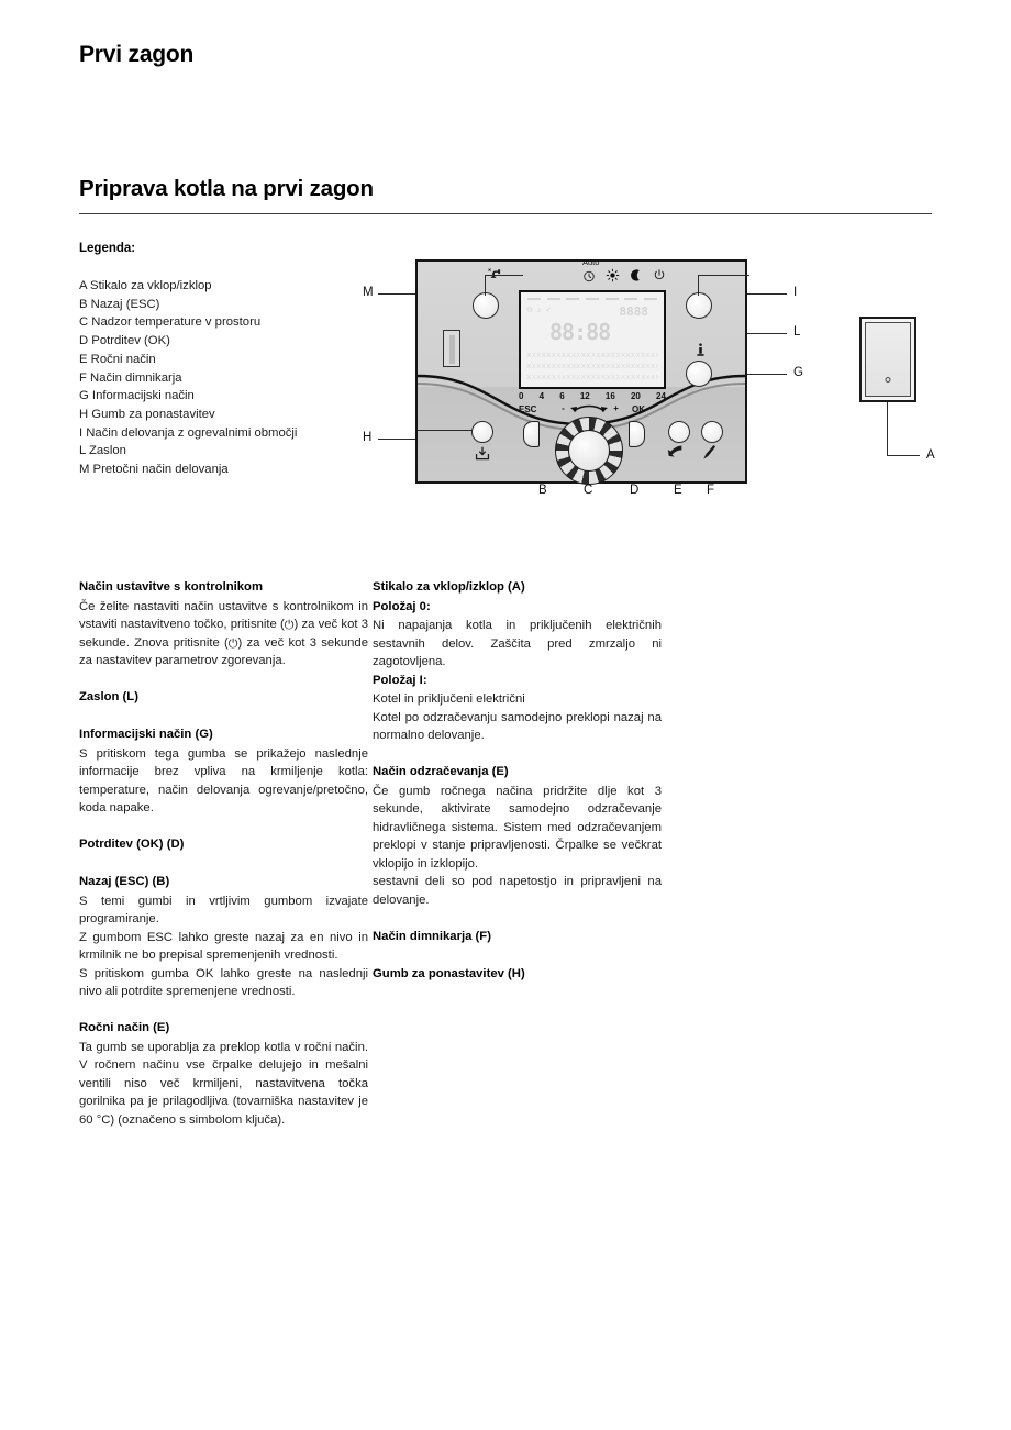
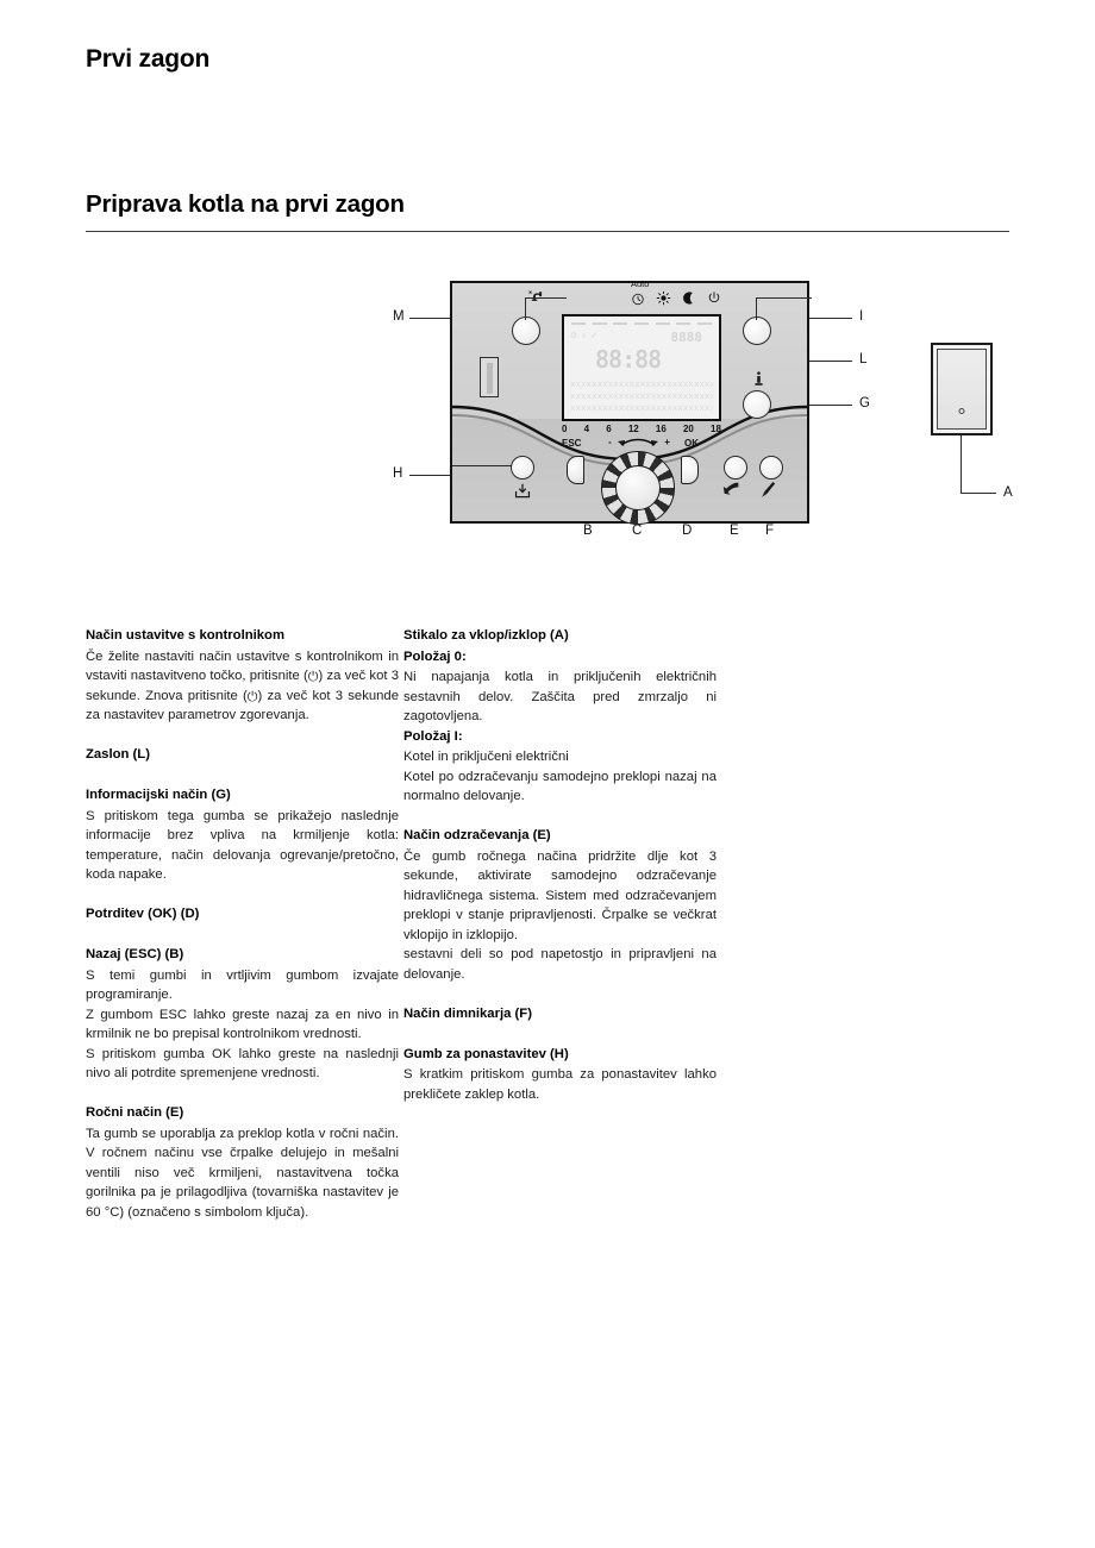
  Prvi zagon
  Priprava kotla na prvi zagon
- Legenda:
- A Stikalo za vklop/izklop
- B Nazaj (ESC)
- C Nadzor temperature v prostoru
- D Potrditev (OK)
- E Ročni način
- F Način dimnikarja
- G Informacijski način
- H Gumb za ponastavitev
- I Način delovanja z ogrevalnimi območji
- L Zaslon
- M Pretočni način delovanja
  M
  H
  I
  L
  G
  A
  B
  C
  D
  E
  F
  Auto
  8888
  88:88
  0
  4
  6
  12
  16
  20
- 24
+ 18
  - +
  ESC
  OK
  Način ustavitve s kontrolnikom
  Če želite nastaviti način ustavitve s kon­trolnikom in vstaviti nastavitveno točko, pritisnite (⏻) za več kot 3 sekunde. Znova pritisnite (⏻) za več kot 3 sekun­de za nastavitev parametrov zgoreva­nja.
  Zaslon (L)
  Informacijski način (G)
  S pritiskom tega gumba se prikažejo naslednje informacije brez vpliva na krmiljenje kotla: temperature, način delovanja ogrevanje/pretočno, koda napake.
  Potrditev (OK) (D)
  Nazaj (ESC) (B)
  S temi gumbi in vrtljivim gumbom izvajate programiranje.
- Z gumbom ESC lahko greste nazaj za en nivo in krmilnik ne bo prepisal spremenjenih vrednosti.
+ Z gumbom ESC lahko greste nazaj za en nivo in krmilnik ne bo prepisal kontrolnikom vrednosti.
  S pritiskom gumba OK lahko greste na naslednji nivo ali potrdite spremenjene vrednosti.
  Ročni način (E)
  Ta gumb se uporablja za preklop kotla v ročni način. V ročnem načinu vse črpalke delujejo in mešalni ventili niso več krmiljeni, nastavitvena točka gorilnika pa je prilagodljiva (tovarniška nastavitev je 60 °C) (označeno s simbolom ključa).
  Stikalo za vklop/izklop (A)
  Položaj 0:
  Ni napajanja kotla in priključenih električnih sestavnih delov. Zaščita pred zmrzaljo ni zagotovljena.
  Položaj I:
  Kotel in priključeni električni
  Kotel po odzračevanju samodejno preklopi nazaj na normalno delovanje.
  Način odzračevanja (E)
  Če gumb ročnega načina pridržite dlje kot 3 sekunde, aktivirate samodejno odzračevanje hidravličnega sistema. Sistem med odzračevanjem preklopi v stanje pripravljenosti. Črpalke se večkrat vklopijo in izklopijo.
  sestavni deli so pod napetostjo in pripravljeni na delovanje.
  Način dimnikarja (F)
  Gumb za ponastavitev (H)
+ S kratkim pritiskom gumba za ponastavitev lahko prekličete zaklep kotla.
